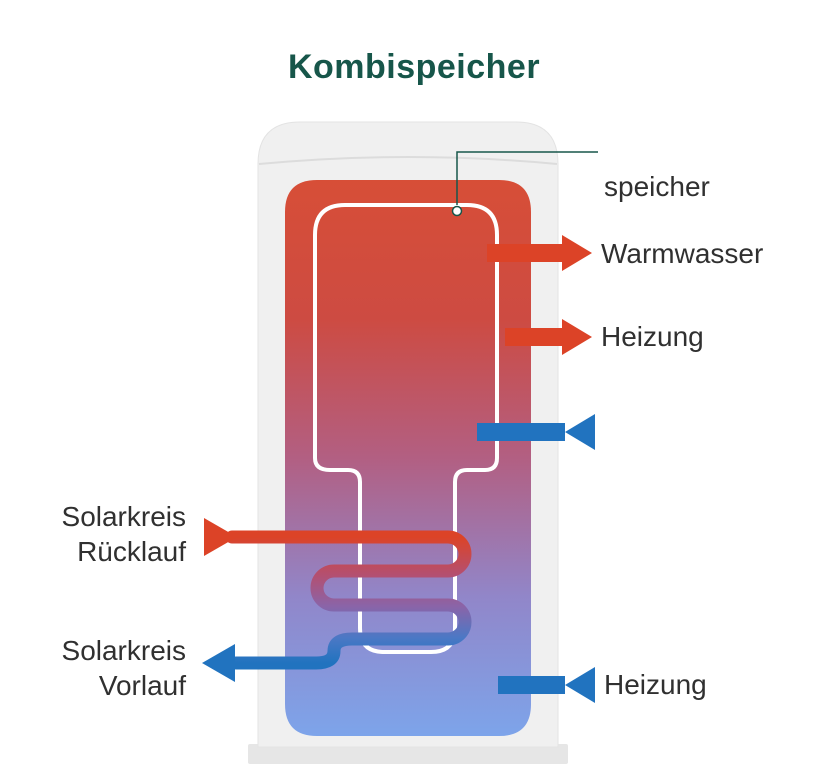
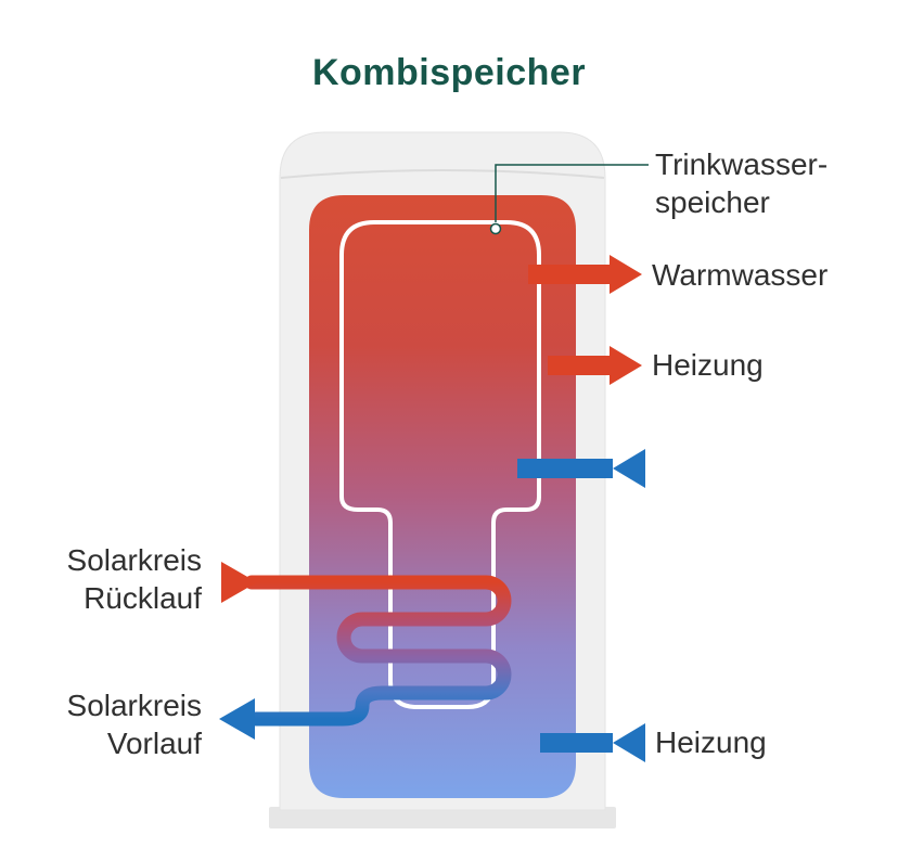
  Kombispeicher
+ Trinkwasser-
  speicher
  Warmwasser
  Heizung
  Solarkreis
  Rücklauf
  Solarkreis
  Vorlauf
  Heizung
